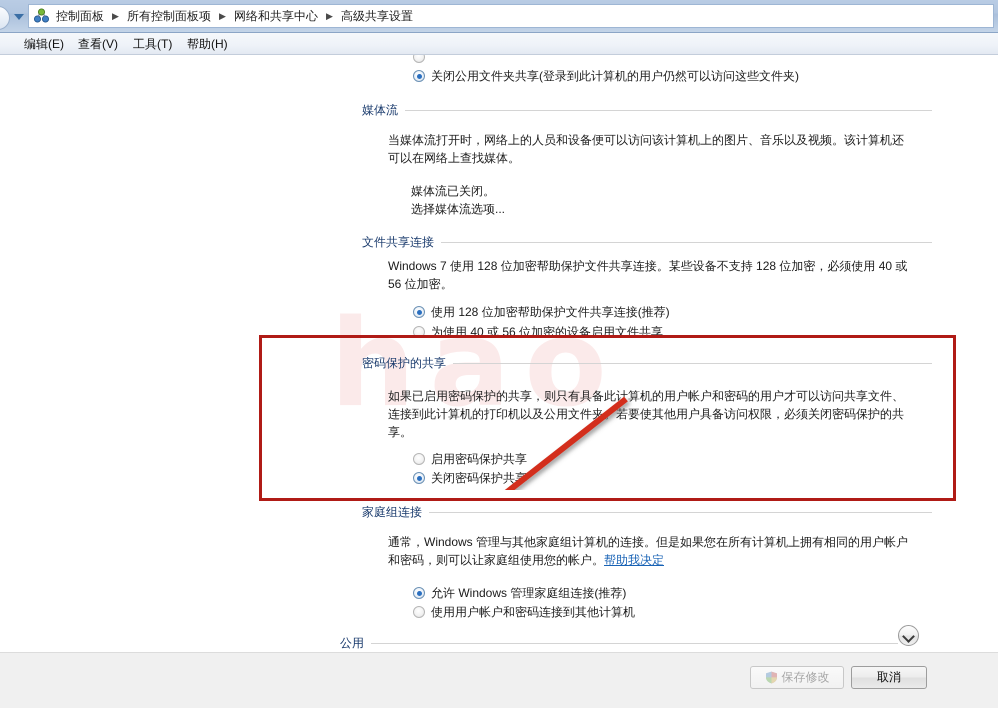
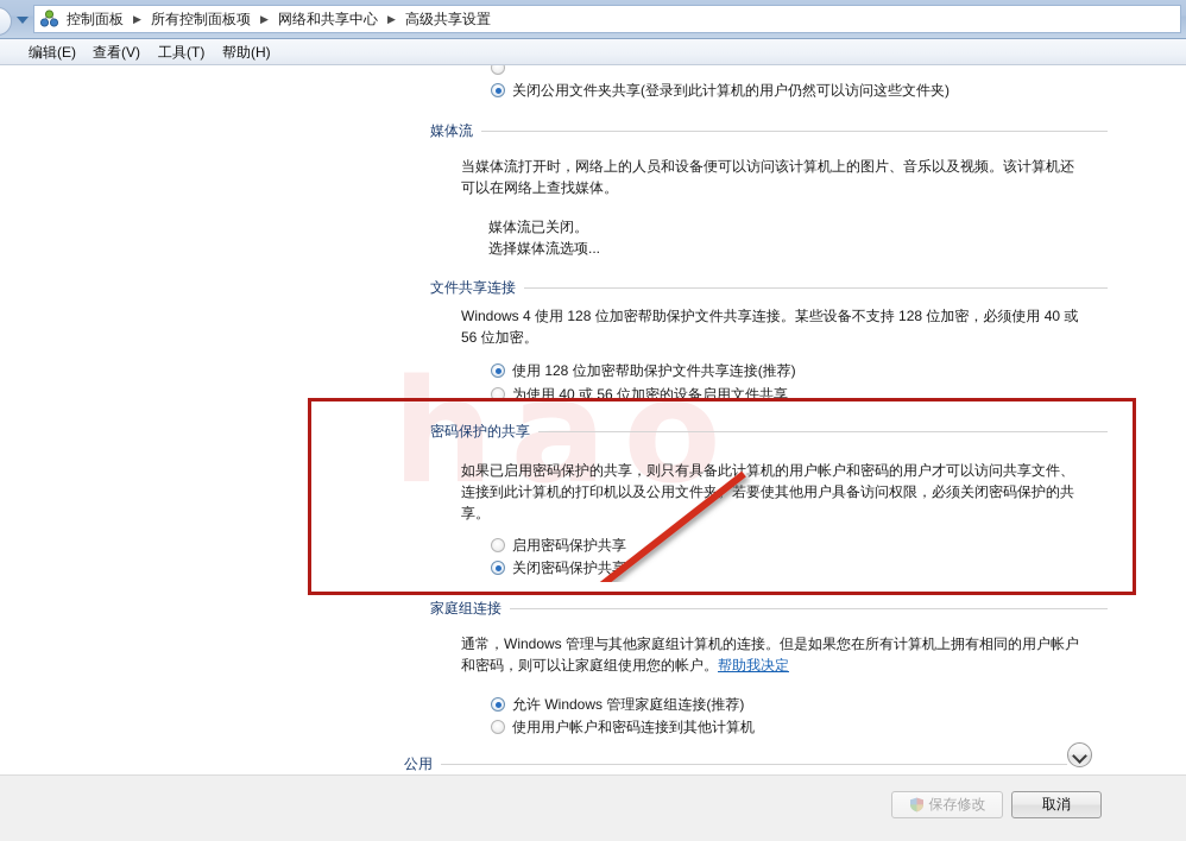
  控制面板
  所有控制面板项
  网络和共享中心
  高级共享设置
  编辑(E)
  查看(V)
  工具(T)
  帮助(H)
  hao
  关闭公用文件夹共享(登录到此计算机的用户仍然可以访问这些文件夹)
  媒体流
  当媒体流打开时，网络上的人员和设备便可以访问该计算机上的图片、音乐以及视频。该计算机还可以在网络上查找媒体。
  媒体流已关闭。
  选择媒体流选项...
  文件共享连接
- Windows 7 使用 128 位加密帮助保护文件共享连接。某些设备不支持 128 位加密，必须使用 40 或 56 位加密。
+ Windows 4 使用 128 位加密帮助保护文件共享连接。某些设备不支持 128 位加密，必须使用 40 或 56 位加密。
  使用 128 位加密帮助保护文件共享连接(推荐)
  为使用 40 或 56 位加密的设备启用文件共享
  密码保护的共享
  如果已启用密码保护的共享，则只有具备此计算机的用户帐户和密码的用户才可以访问共享文件、连接到此计算机的打印机以及公用文件夹若要使其他用户具备访问权限，必须关闭密码保护的共享。
  启用密码保护共享
  关闭密码保护共
  家庭组连接
  通常，Windows 管理与其他家庭组计算机的连接。但是如果您在所有计算机上拥有相同的用户帐户和密码，则可以让家庭组使用您的帐户。帮助我决定
  允许 Windows 管理家庭组连接(推荐)
  使用用户帐户和密码连接到其他计算机
  公用
  保存修改
  取消
